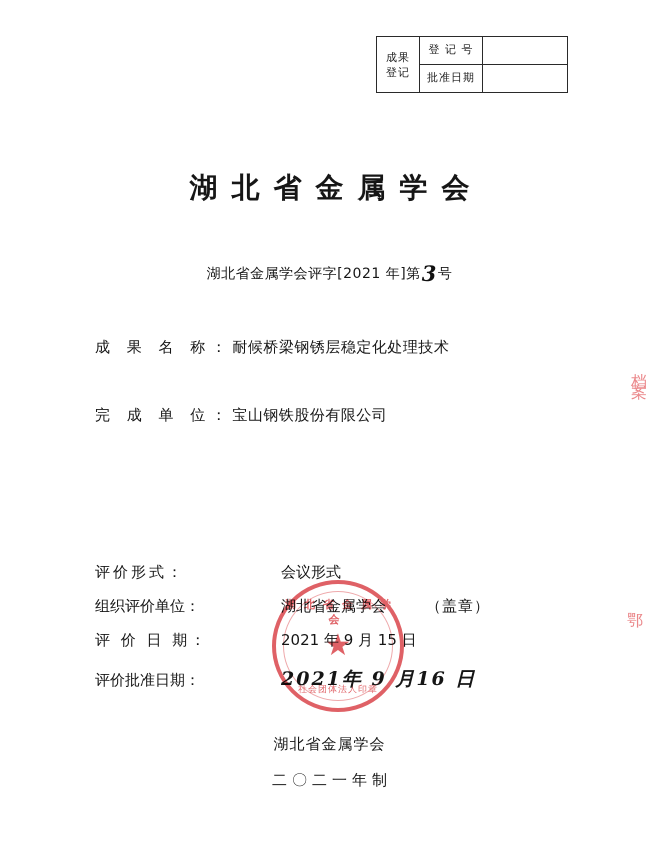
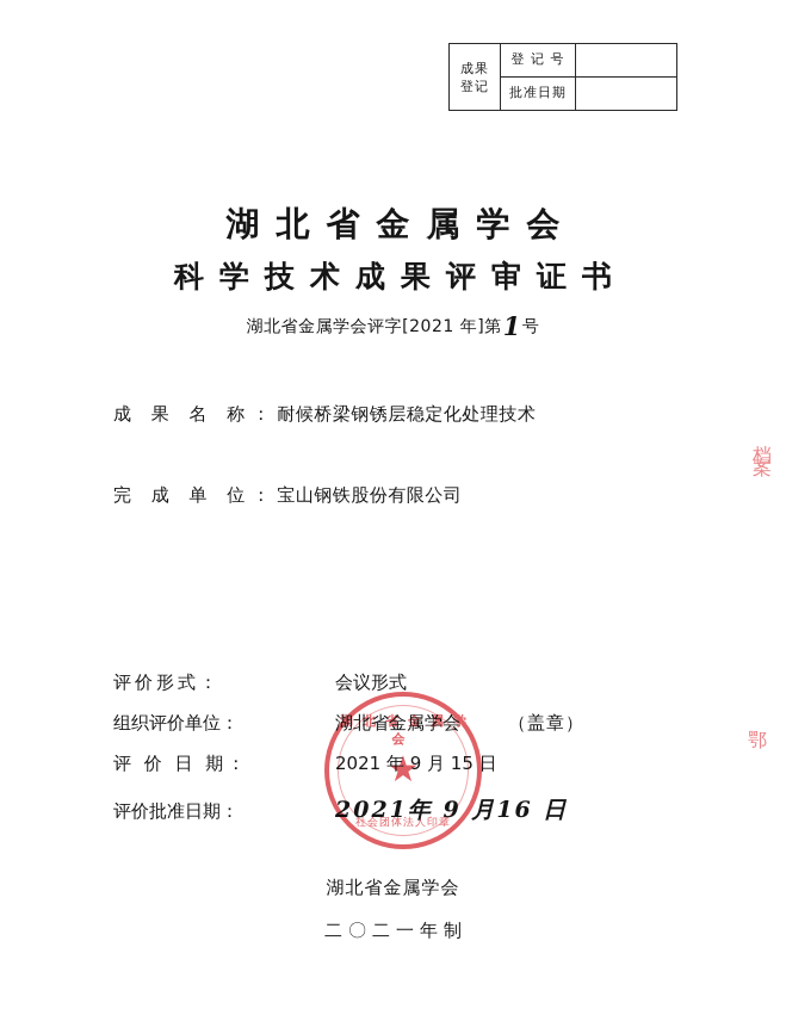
  成果登记	登 记 号
  批准日期
  湖北省金属学会
+ 科学技术成果评审证书
- 湖北省金属学会评字[2021 年]第3号
+ 湖北省金属学会评字[2021 年]第1号
  成 果 名 称：耐候桥梁钢锈层稳定化处理技术
  完 成 单 位：宝山钢铁股份有限公司
  评价形式： 会议形式
  组织评价单位： 湖北省金属学会 （盖章）
  评 价 日 期： 2021 年 9 月 15 日
  评价批准日期： 2021年 9 月16 日
  湖北省金属学会
  ★
  社会团体法人印章
  湖北省金属学会
  二〇二一年制
